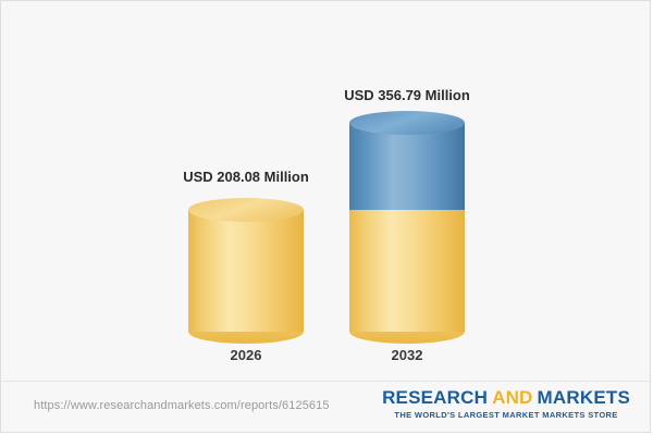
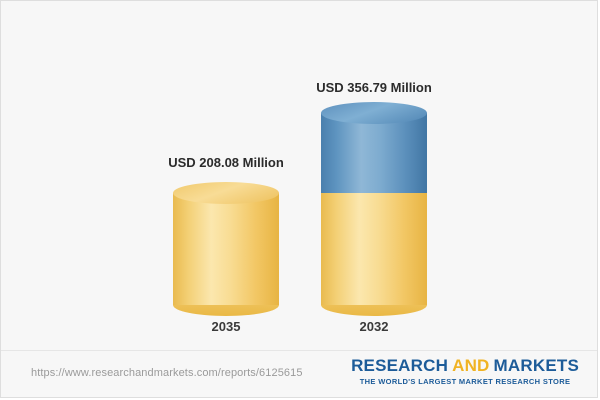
  USD 208.08 Million
  USD 356.79 Million
- 2026
+ 2035
  2032
  https://www.researchandmarkets.com/reports/6125615
  RESEARCH AND MARKETS
- THE WORLD'S LARGEST MARKET MARKETS STORE
+ THE WORLD'S LARGEST MARKET RESEARCH STORE
